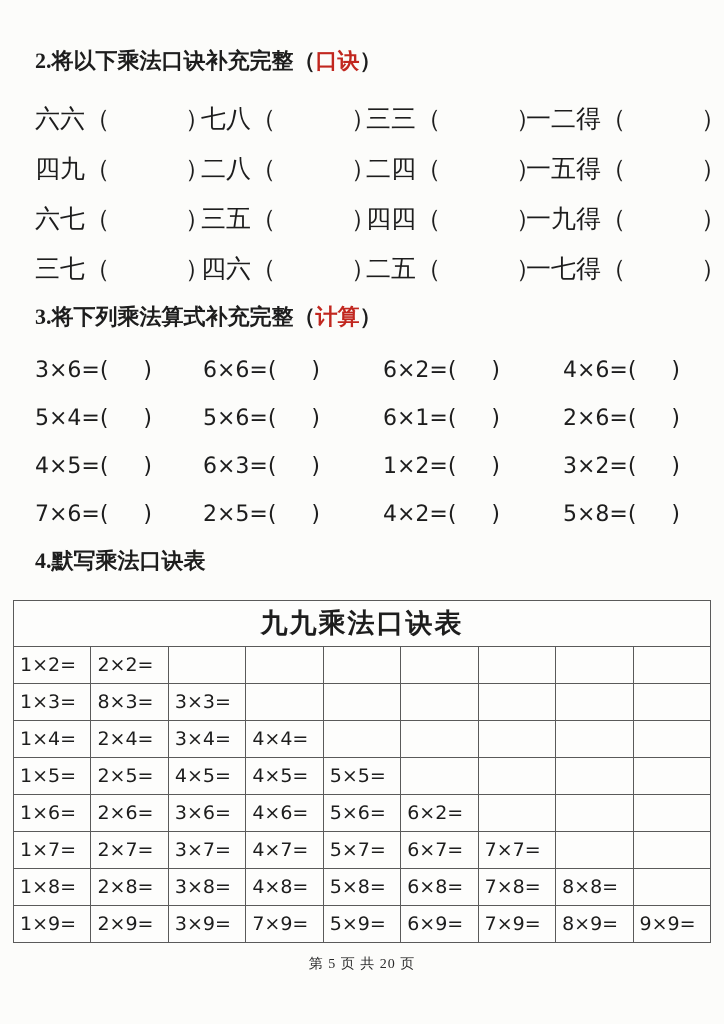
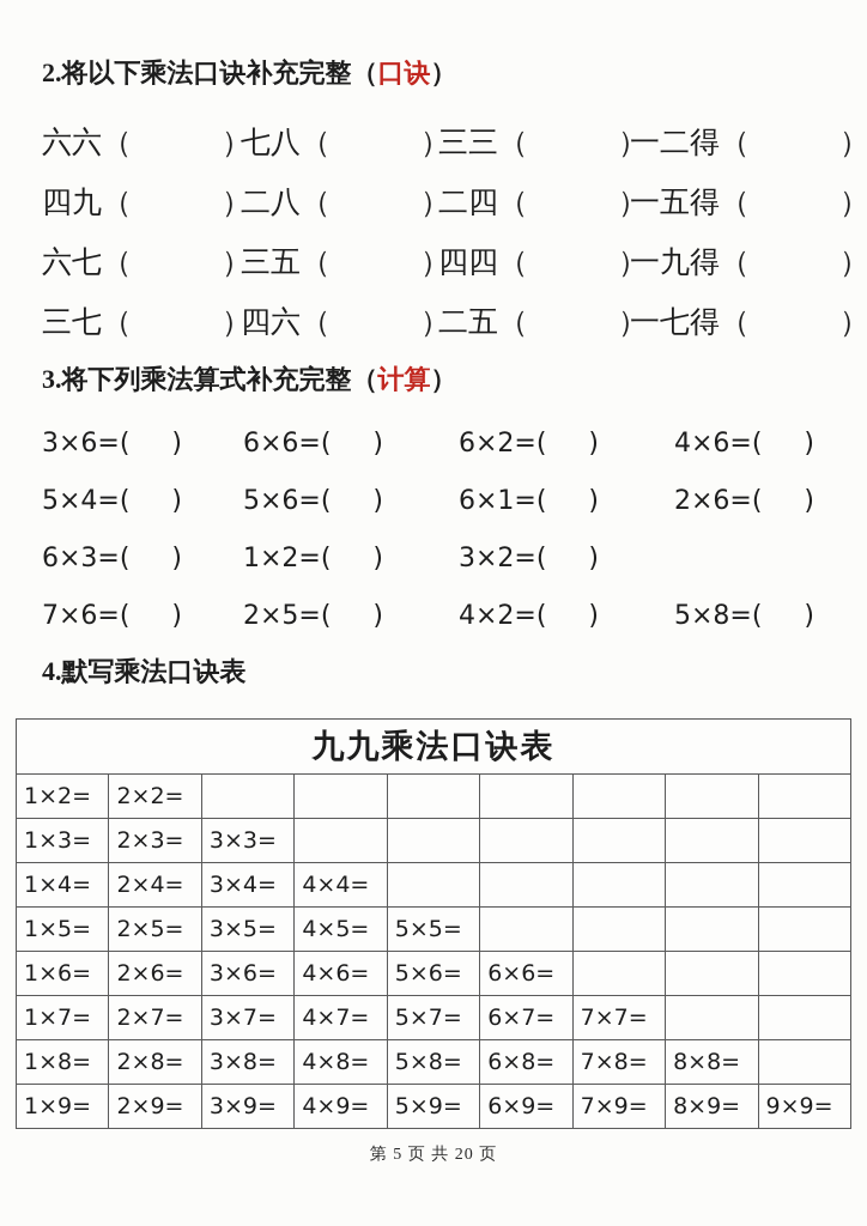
  2.将以下乘法口诀补充完整（口诀）
  六六（ ）
  七八（ ）
  三三（
  一二得（ ）
  四九（ ）
  二八（ ）
  二四（
  一五得（ ）
  六七（ ）
  三五（ ）
  四四（
  一九得（ ）
  三七（ ）
  四六（ ）
  二五（
  一七得（ ）
  3.将下列乘法算式补充完整（计算）
  3×6=( )
  6×6=( )
  6×2=( )
  4×6=( )
  5×4=( )
  5×6=( )
  6×1=( )
  2×6=( )
- 4×5=( )
  6×3=( )
  1×2=( )
  3×2=( )
  7×6=( )
  2×5=( )
  4×2=( )
  5×8=( )
  4.默写乘法口诀表
  九九乘法口诀表
  1×2=	2×2=
- 1×3=	8×3=	3×3=
+ 1×3=	2×3=	3×3=
  1×4=	2×4=	3×4=	4×4=
- 1×5=	2×5=	4×5=	4×5=	5×5=
+ 1×5=	2×5=	3×5=	4×5=	5×5=
- 1×6=	2×6=	3×6=	4×6=	5×6=	6×2=
+ 1×6=	2×6=	3×6=	4×6=	5×6=	6×6=
  1×7=	2×7=	3×7=	4×7=	5×7=	6×7=	7×7=
  1×8=	2×8=	3×8=	4×8=	5×8=	6×8=	7×8=	8×8=
- 1×9=	2×9=	3×9=	7×9=	5×9=	6×9=	7×9=	8×9=	9×9=
+ 1×9=	2×9=	3×9=	4×9=	5×9=	6×9=	7×9=	8×9=	9×9=
  第 5 页 共 20 页
